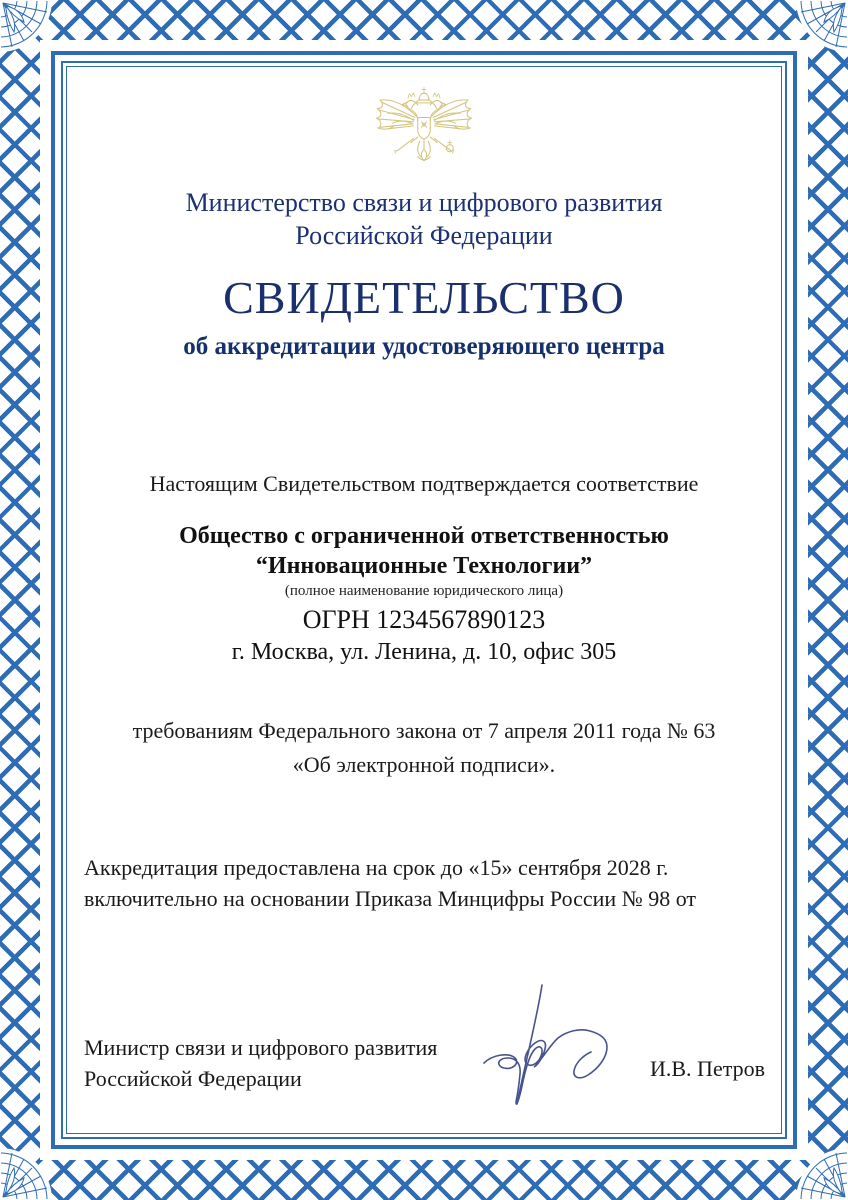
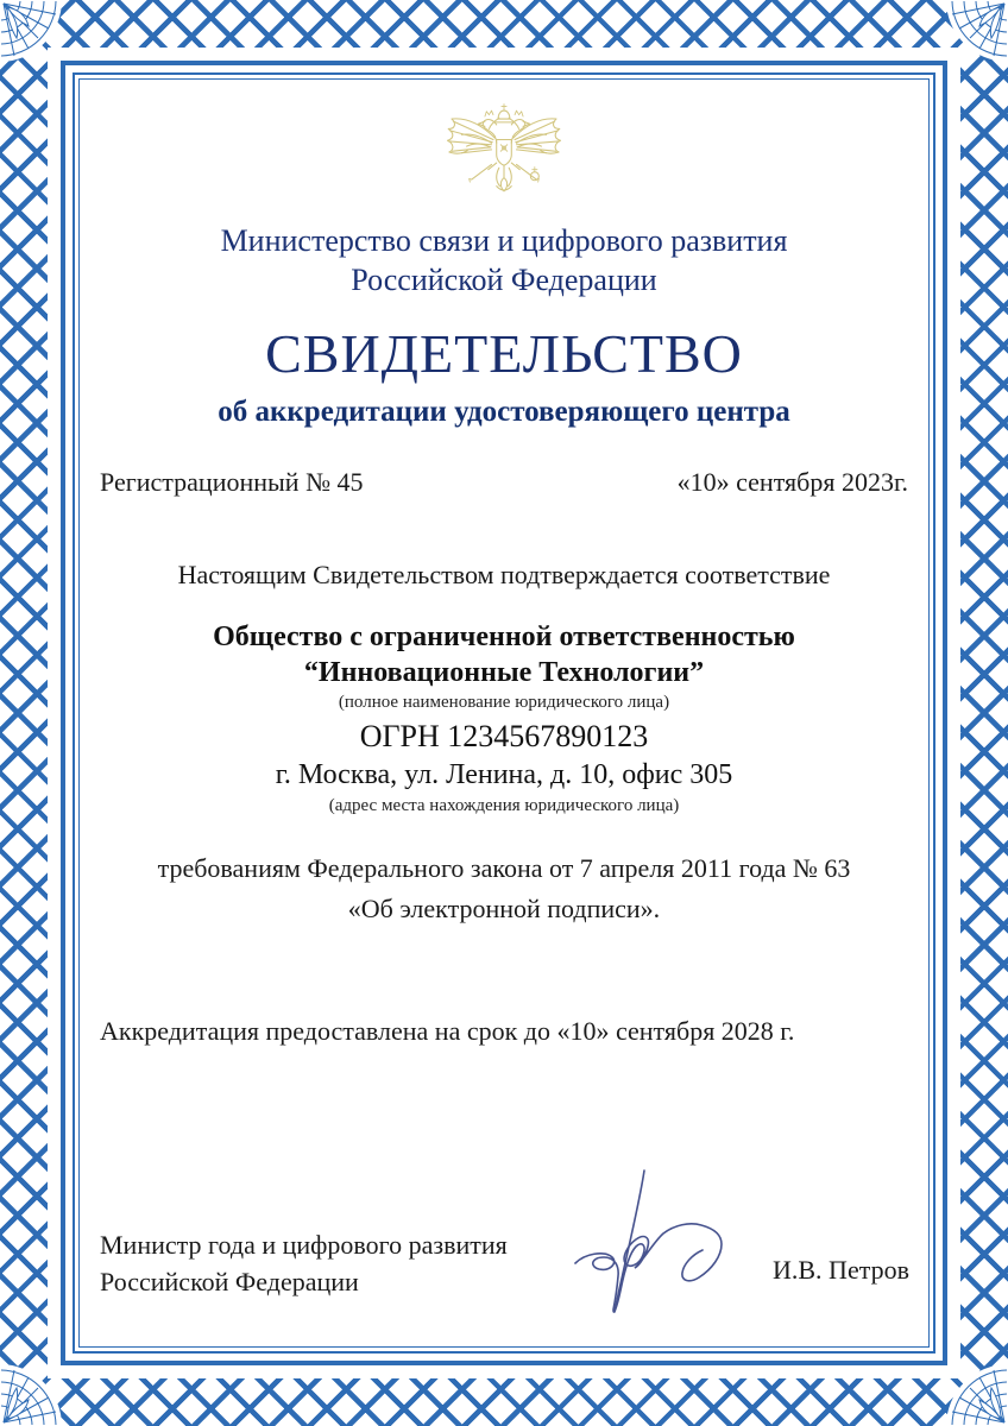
  Министерство связи и цифрового развития
  Российской Федерации
  СВИДЕТЕЛЬСТВО
  об аккредитации удостоверяющего центра
+ Регистрационный № 45
+ «10» сентября 2023г.
  Настоящим Свидетельством подтверждается соответствие
  Общество с ограниченной ответственностью
  “Инновационные Технологии”
  (полное наименование юридического лица)
  ОГРН 1234567890123
  г. Москва, ул. Ленина, д. 10, офис 305
+ (адрес места нахождения юридического лица)
  требованиям Федерального закона от 7 апреля 2011 года № 63
  «Об электронной подписи».
- Аккредитация предоставлена на срок до «15» сентября 2028 г.
+ Аккредитация предоставлена на срок до «10» сентября 2028 г.
- включительно на основании Приказа Минцифры России № 98 от
- Министр связи и цифрового развития
+ Министр года и цифрового развития
  Российской Федерации
  И.В. Петров
